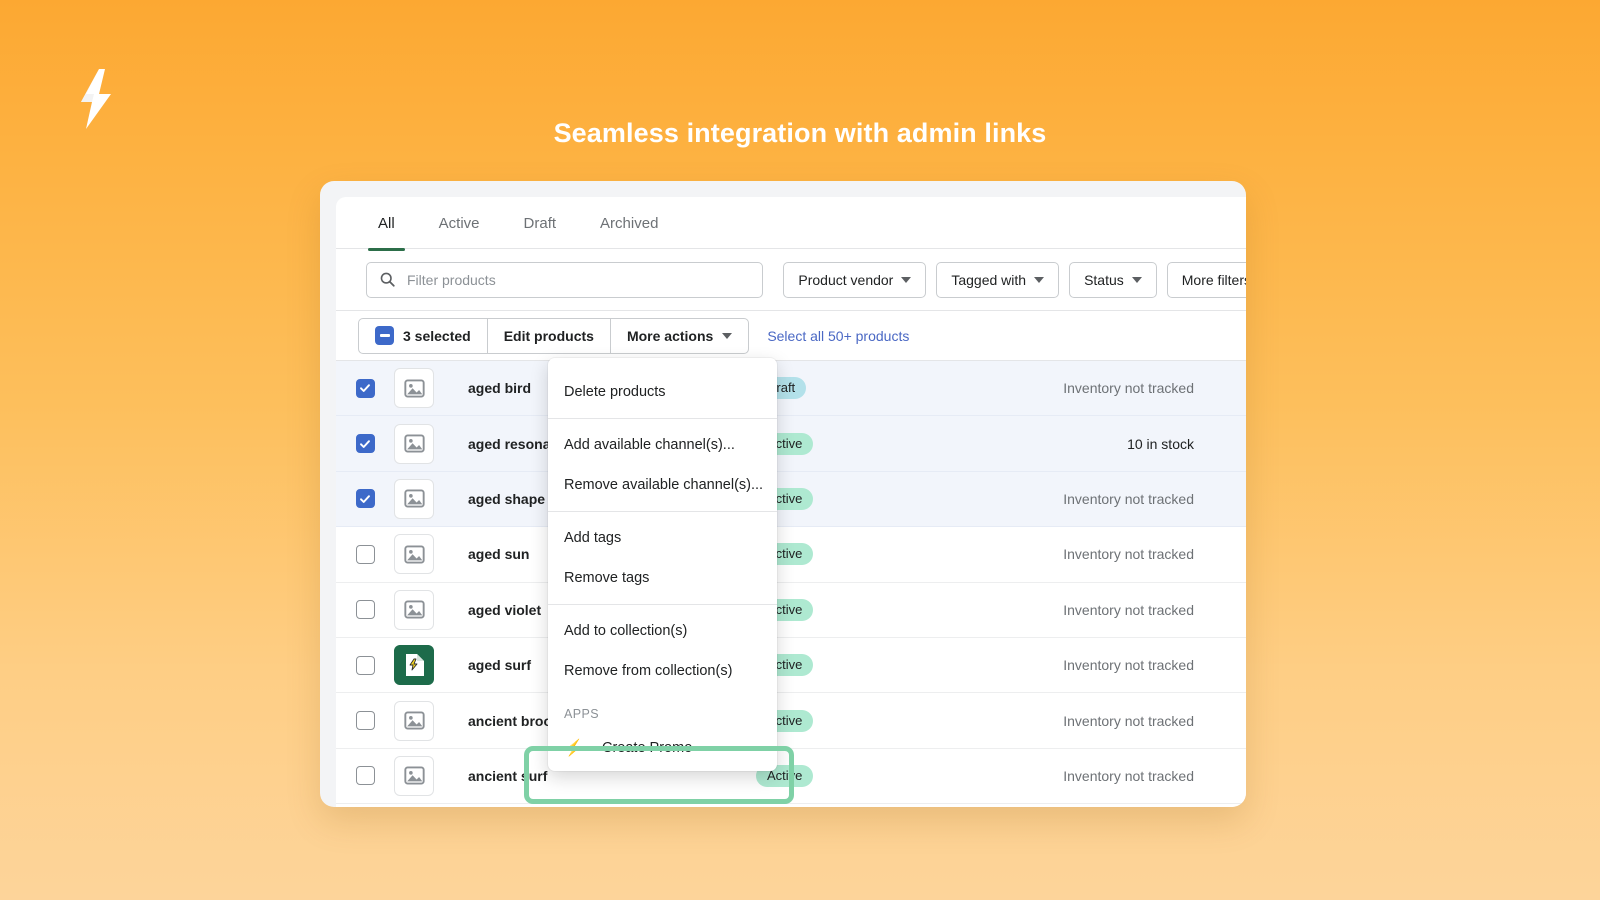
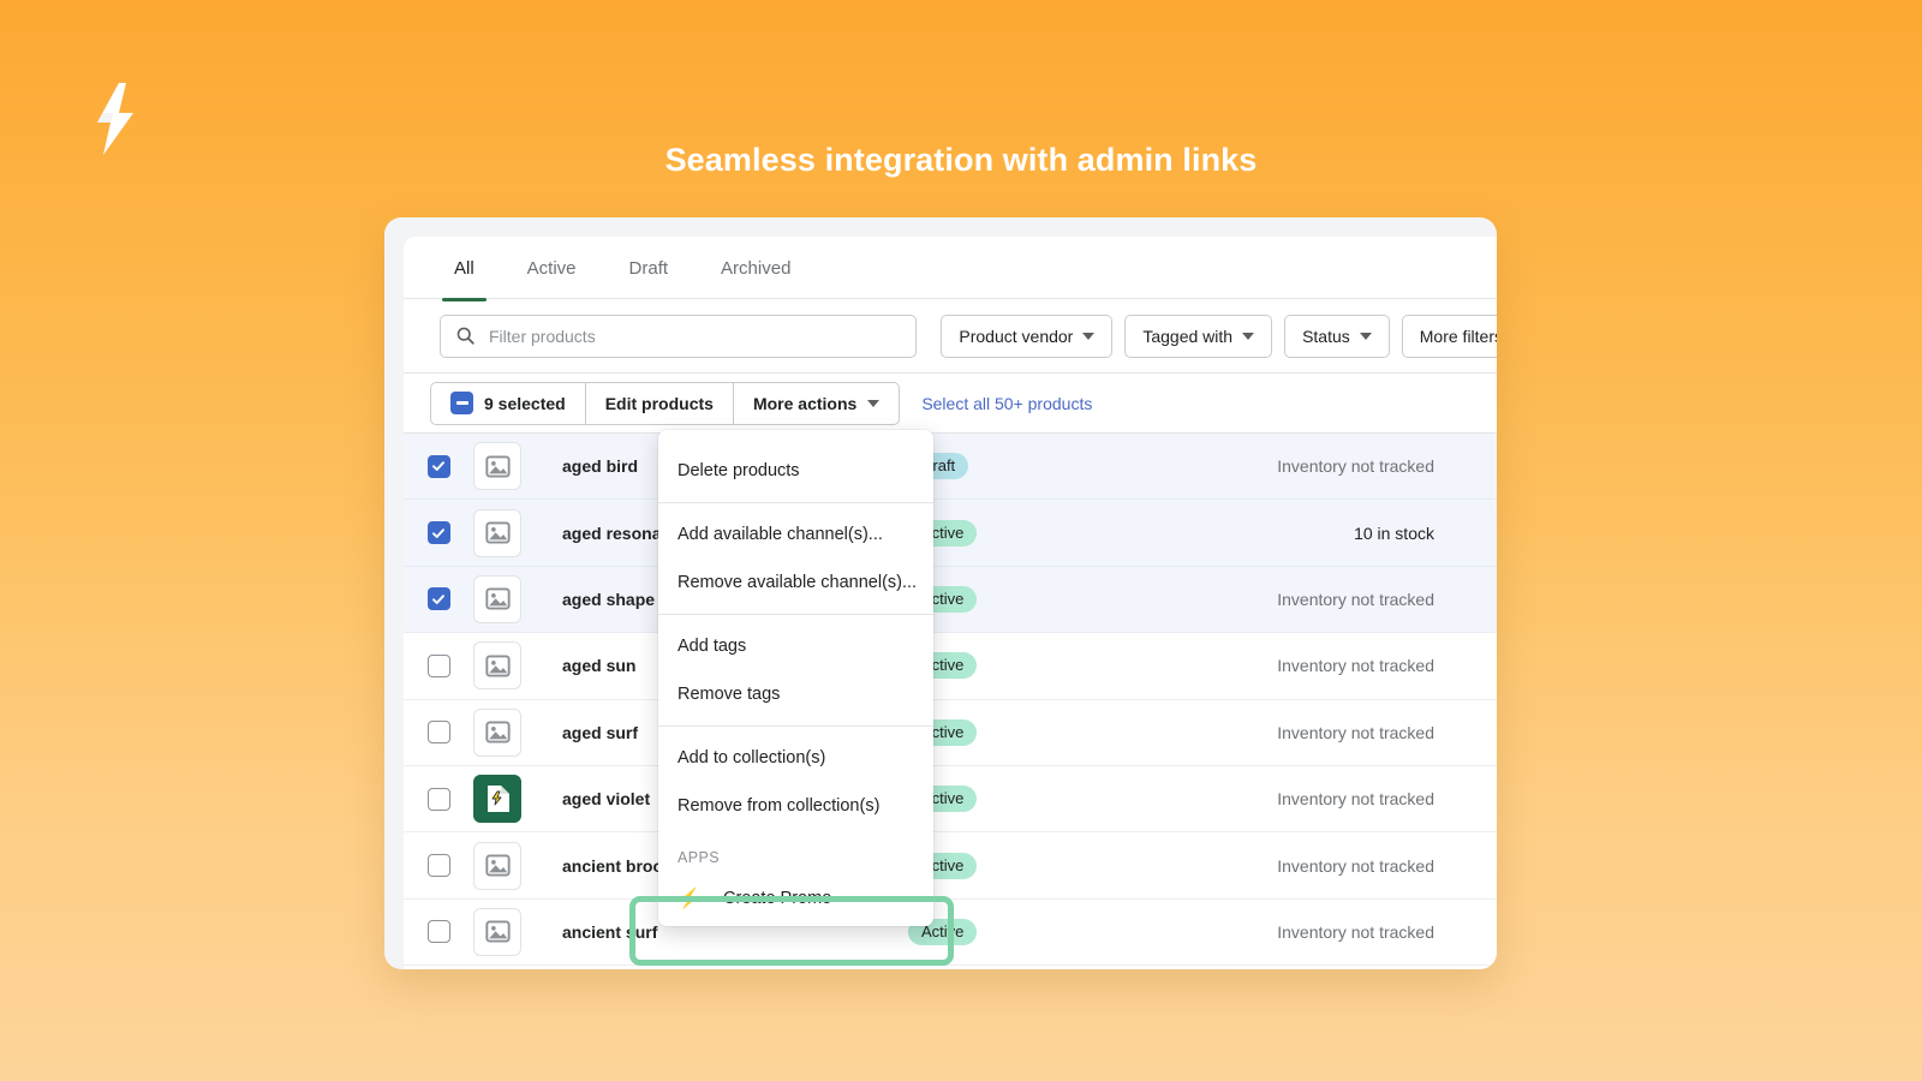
  Seamless integration with admin links
  All
  Active
  Draft
  Archived
  Filter products
  Product vendor
  Tagged with
  Status
  More filter
- 3 selected
+ 9 selected
  Edit products
  More actions
  Select all 50+ products
  aged bird
  raft
  Inventory not tracked
  aged resona
  ctive
  10 in stock
  aged shape
  ctive
  Inventory not tracked
  aged sun
  ctive
  Inventory not tracked
- aged violet
+ aged surf
  ctive
  Inventory not tracked
- aged surf
+ aged violet
  ctive
  Inventory not tracked
  ancient bro
  ctive
  Inventory not tracked
  ancient surf
  Active
  Inventory not tracked
  Delete products
  Add available channel(s)...
  Remove available channel(s)...
  Add tags
  Remove tags
  Add to collection(s)
  Remove from collection(s)
  APPS
  ⚡
  Create Promo
